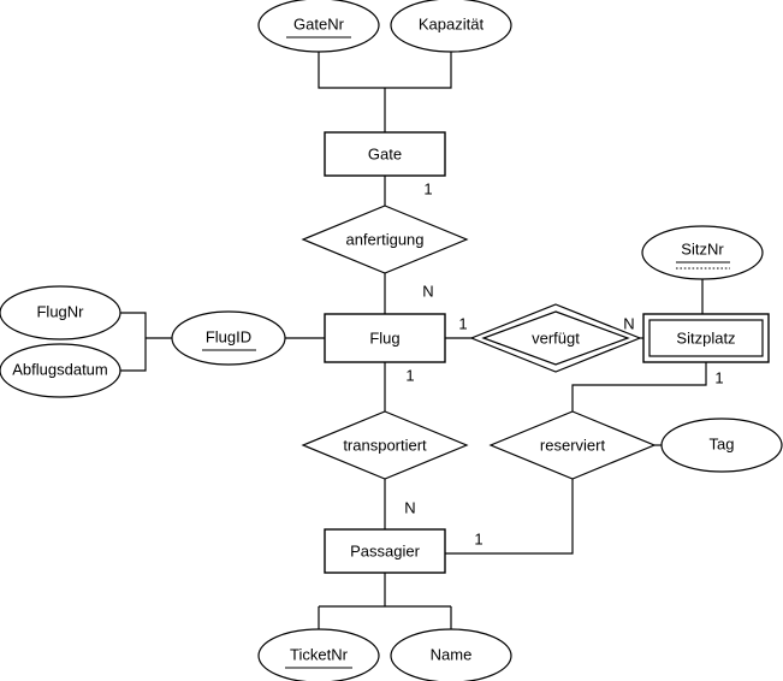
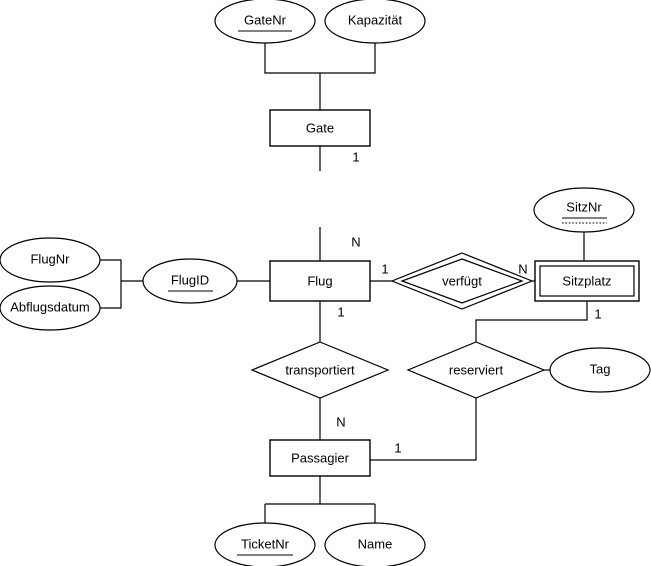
  Gate
  Flug
  Sitzplatz
  Passagier
- anfertigung
  verfügt
  transportiert
  reserviert
  GateNr
  Kapazität
  FlugNr
  Abflugsdatum
  FlugID
  SitzNr
  Tag
  TicketNr
  Name
  1
  N
  1
  N
  1
  N
  1
  1
